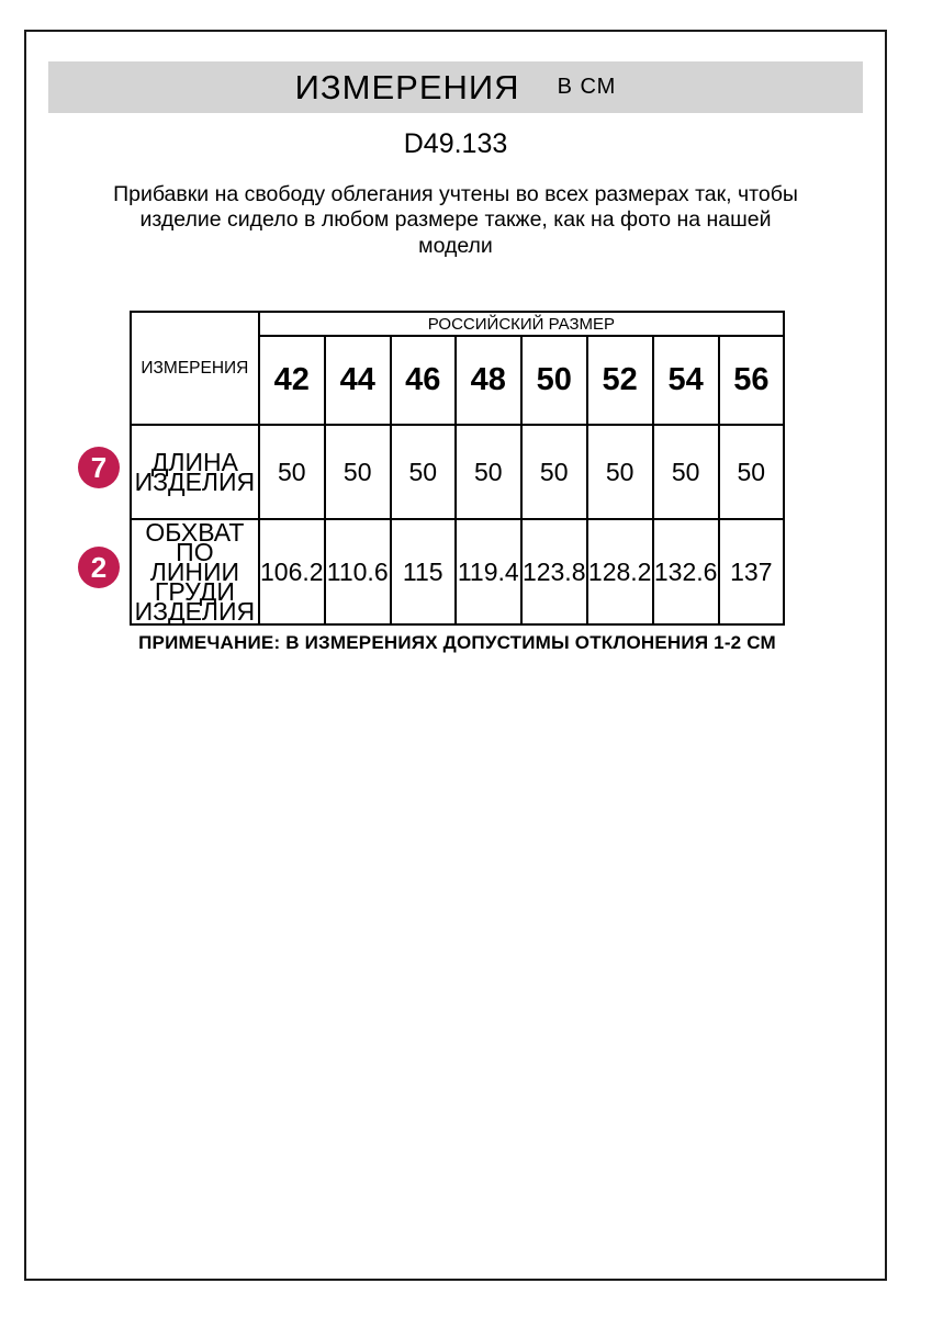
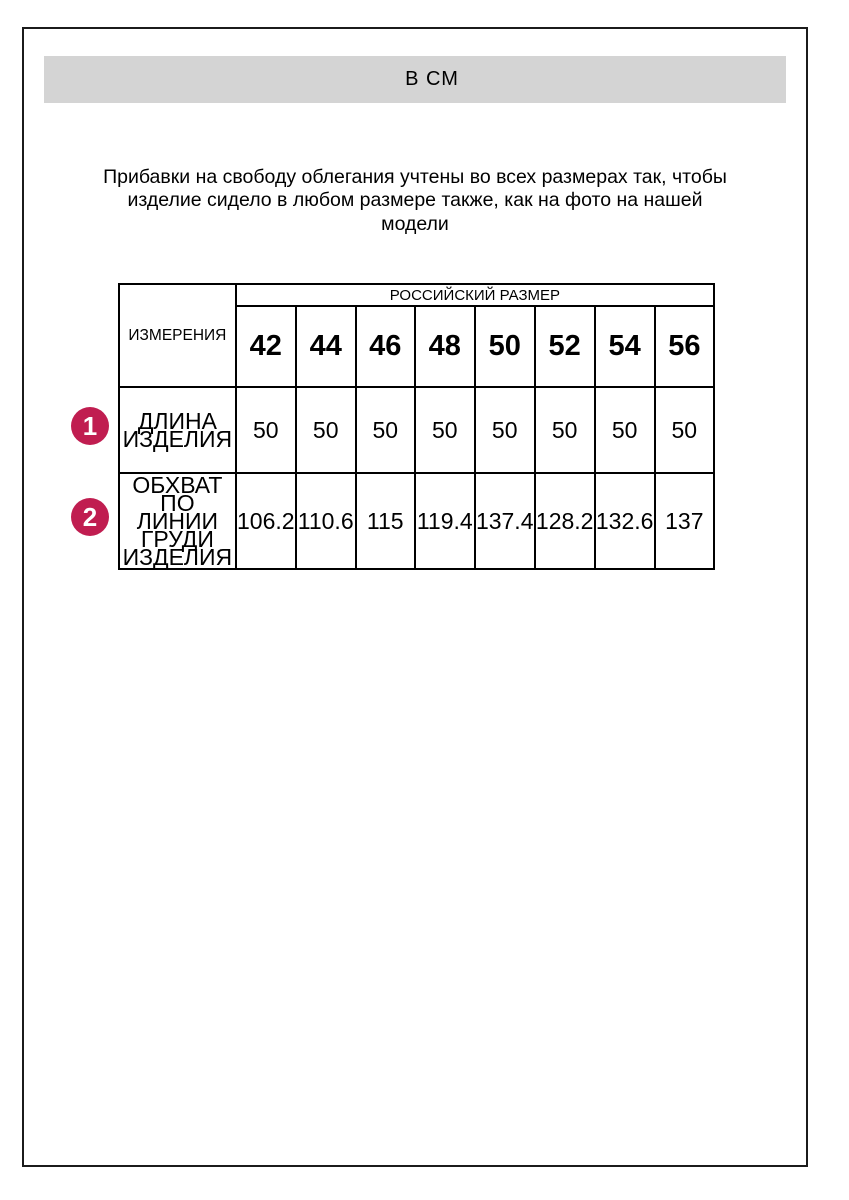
- ИЗМЕРЕНИЯ
  В СМ
- D49.133
  Прибавки на свободу облегания учтены во всех размерах так, чтобы изделие сидело в любом размере также, как на фото на нашей модели
- 7
+ 1
  2
  ИЗМЕРЕНИЯ	РОССИЙСКИЙ РАЗМЕР
  42	44	46	48	50	52	54	56
  ДЛИНА ИЗДЕЛИЯ	50	50	50	50	50	50	50	50
- ОБХВАТ ПО ЛИНИИ ГРУДИ ИЗДЕЛИЯ	106.2	110.6	115	119.4	123.8	128.2	132.6	137
+ ОБХВАТ ПО ЛИНИИ ГРУДИ ИЗДЕЛИЯ	106.2	110.6	115	119.4	137.4	128.2	132.6	137
- ПРИМЕЧАНИЕ: В ИЗМЕРЕНИЯХ ДОПУСТИМЫ ОТКЛОНЕНИЯ 1-2 СМ
